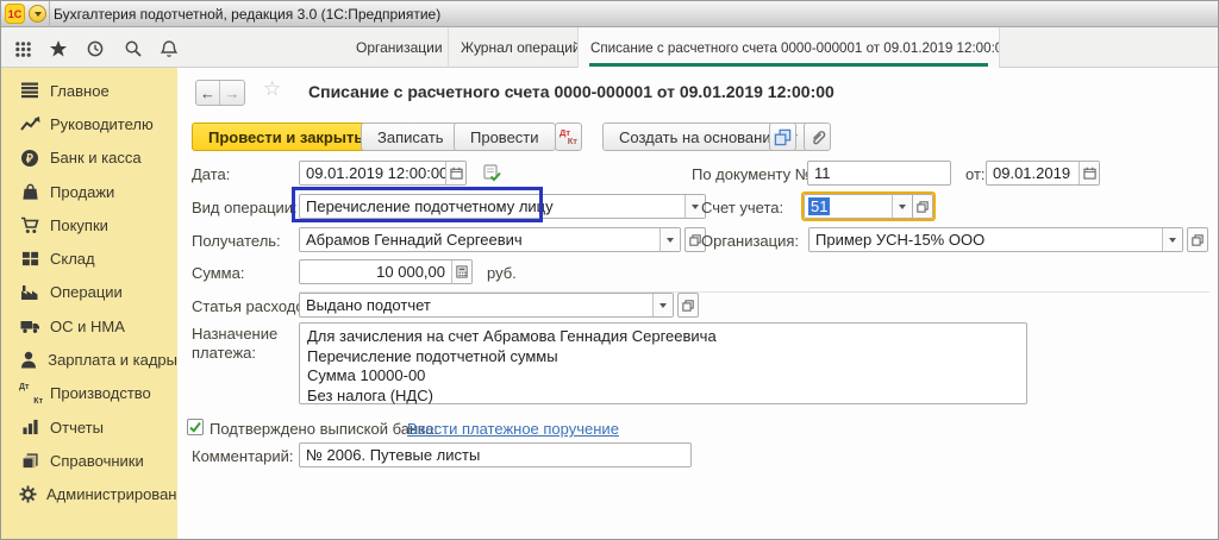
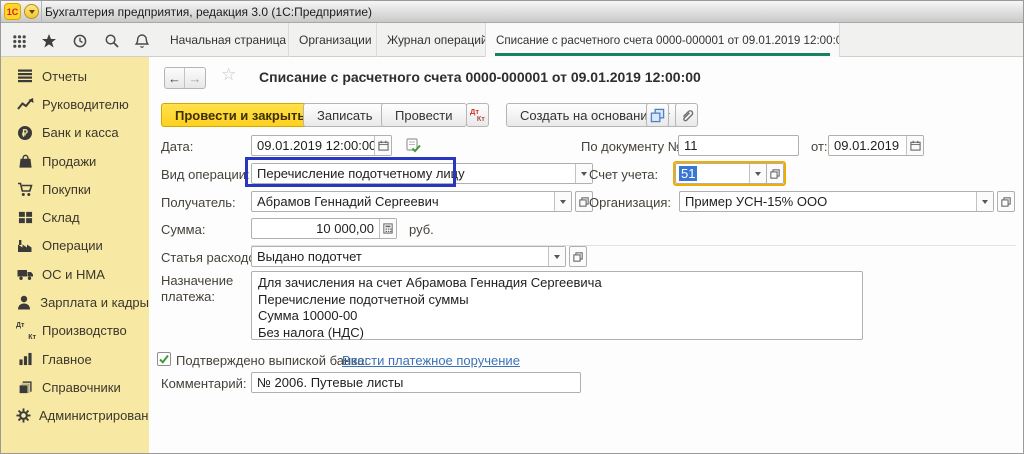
  1С
- Бухгалтерия подотчетной, редакция 3.0 (1С:Предприятие)
+ Бухгалтерия предприятия, редакция 3.0 (1С:Предприятие)
+ Начальная страница
  Организации
  Журнал операций
  Списание с расчетного счета 0000-000001 от 09.01.2019 12:00:
- Главное
+ Отчеты
  Руководителю
  ₽
  Банк и касса
  Продажи
  Покупки
  Склад
  Операции
  ОС и НМА
  Зарплата и кадры
  Производство
- Отчеты
+ Главное
  Справочники
  Администрирован
  ←
  →
  ☆
  Списание с расчетного счета 0000-000001 от 09.01.2019 12:00:00
  Провести и закрыть
  Записать
  Провести
  Дт
  Кт
  Создать на основани
  Дата:
  09.01.2019 12:00:00
  По документу №
  11
  от:
  09.01.2019
  Вид операции:
  Перечисление подотчетному лицу
  Счет учета:
  51
  Получатель:
  Абрамов Геннадий Сергеевич
  Организация:
  Пример УСН-15% ООО
  Сумма:
  10 000,00
  руб.
  Статья расход
  Выдано подотчет
  Назначение платежа:
  Для зачисления на счет Абрамова Геннадия Сергеевича
  Перечисление подотчетной суммы
  Сумма 10000-00
  Без налога (НДС)
  Подтверждено выпиской банка:
  Ввести платежное поручение
  Комментарий:
  № 2006. Путевые листы
